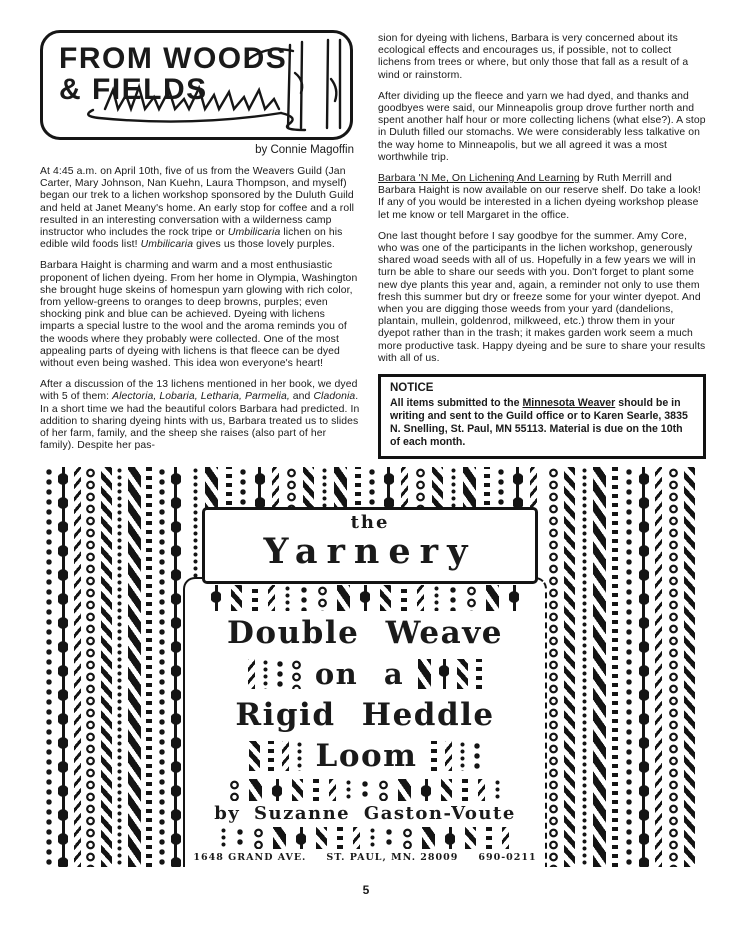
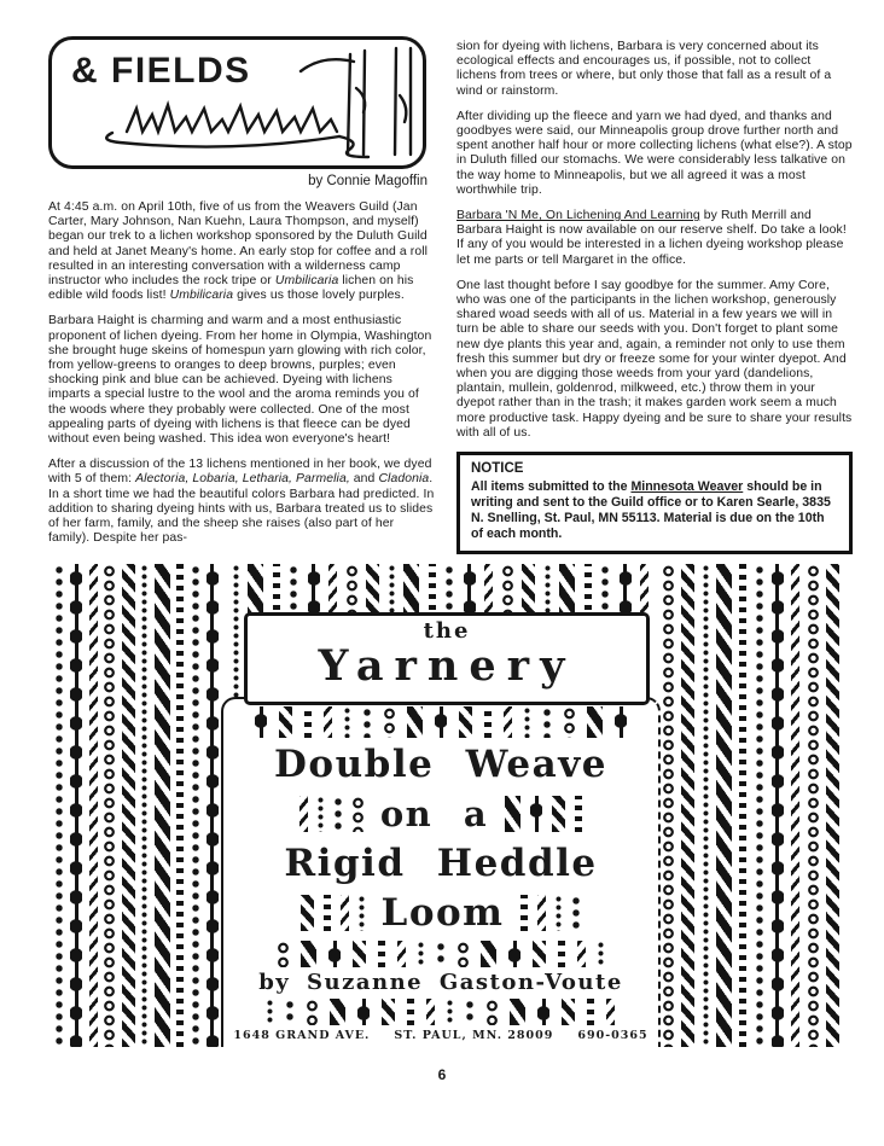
- FROM WOODS
  & FIELDS
  by Connie Magoffin
  At 4:45 a.m. on April 10th, five of us from the Weavers Guild (Jan Carter, Mary Johnson, Nan Kuehn, Laura Thompson, and myself) began our trek to a lichen workshop sponsored by the Duluth Guild and held at Janet Meany's home. An early stop for coffee and a roll resulted in an interesting conversation with a wilderness camp instructor who includes the rock tripe or Umbilicaria lichen on his edible wild foods list! Umbilicaria gives us those lovely purples.
  Barbara Haight is charming and warm and a most enthusiastic proponent of lichen dyeing. From her home in Olympia, Washington she brought huge skeins of homespun yarn glowing with rich color, from yellow-greens to oranges to deep browns, purples; even shocking pink and blue can be achieved. Dyeing with lichens imparts a special lustre to the wool and the aroma reminds you of the woods where they probably were collected. One of the most appealing parts of dyeing with lichens is that fleece can be dyed without even being washed. This idea won everyone's heart!
  After a discussion of the 13 lichens mentioned in her book, we dyed with 5 of them: Alectoria, Lobaria, Letharia, Parmelia, and Cladonia. In a short time we had the beautiful colors Barbara had predicted. In addition to sharing dyeing hints with us, Barbara treated us to slides of her farm, family, and the sheep she raises (also part of her family). Despite her pas-
  sion for dyeing with lichens, Barbara is very concerned about its ecological effects and encourages us, if possible, not to collect lichens from trees or where, but only those that fall as a result of a wind or rainstorm.
  After dividing up the fleece and yarn we had dyed, and thanks and goodbyes were said, our Minneapolis group drove further north and spent another half hour or more collecting lichens (what else?). A stop in Duluth filled our stomachs. We were considerably less talkative on the way home to Minneapolis, but we all agreed it was a most worthwhile trip.
- Barbara 'N Me, On Lichening And Learning by Ruth Merrill and Barbara Haight is now available on our reserve shelf. Do take a look! If any of you would be interested in a lichen dyeing workshop please let me know or tell Margaret in the office.
+ Barbara 'N Me, On Lichening And Learning by Ruth Merrill and Barbara Haight is now available on our reserve shelf. Do take a look! If any of you would be interested in a lichen dyeing workshop please let me parts or tell Margaret in the office.
- One last thought before I say goodbye for the summer. Amy Core, who was one of the participants in the lichen workshop, generously shared woad seeds with all of us. Hopefully in a few years we will in turn be able to share our seeds with you. Don't forget to plant some new dye plants this year and, again, a reminder not only to use them fresh this summer but dry or freeze some for your winter dyepot. And when you are digging those weeds from your yard (dandelions, plantain, mullein, goldenrod, milkweed, etc.) throw them in your dyepot rather than in the trash; it makes garden work seem a much more productive task. Happy dyeing and be sure to share your results with all of us.
+ One last thought before I say goodbye for the summer. Amy Core, who was one of the participants in the lichen workshop, generously shared woad seeds with all of us. Material in a few years we will in turn be able to share our seeds with you. Don't forget to plant some new dye plants this year and, again, a reminder not only to use them fresh this summer but dry or freeze some for your winter dyepot. And when you are digging those weeds from your yard (dandelions, plantain, mullein, goldenrod, milkweed, etc.) throw them in your dyepot rather than in the trash; it makes garden work seem a much more productive task. Happy dyeing and be sure to share your results with all of us.
  NOTICE
  All items submitted to the Minnesota Weaver should be in writing and sent to the Guild office or to Karen Searle, 3835 N. Snelling, St. Paul, MN 55113. Material is due on the 10th of each month.
  the
  Yarnery
  Double Weave
  on a
  Rigid Heddle
  Loom
  by Suzanne Gaston-Voute
  1648 GRAND AVE.
  ST. PAUL, MN. 28009
- 690-0211
+ 690-0365
- 5
+ 6
